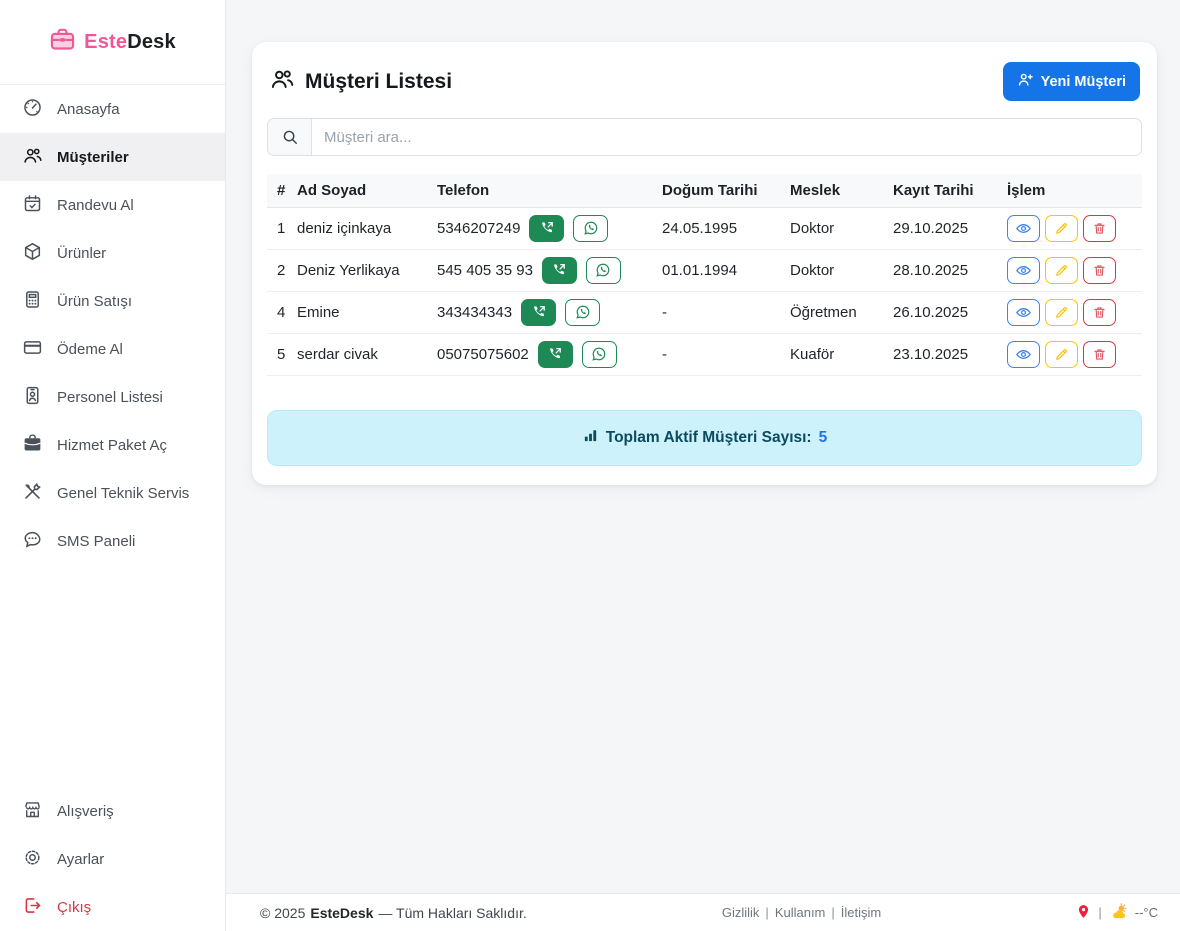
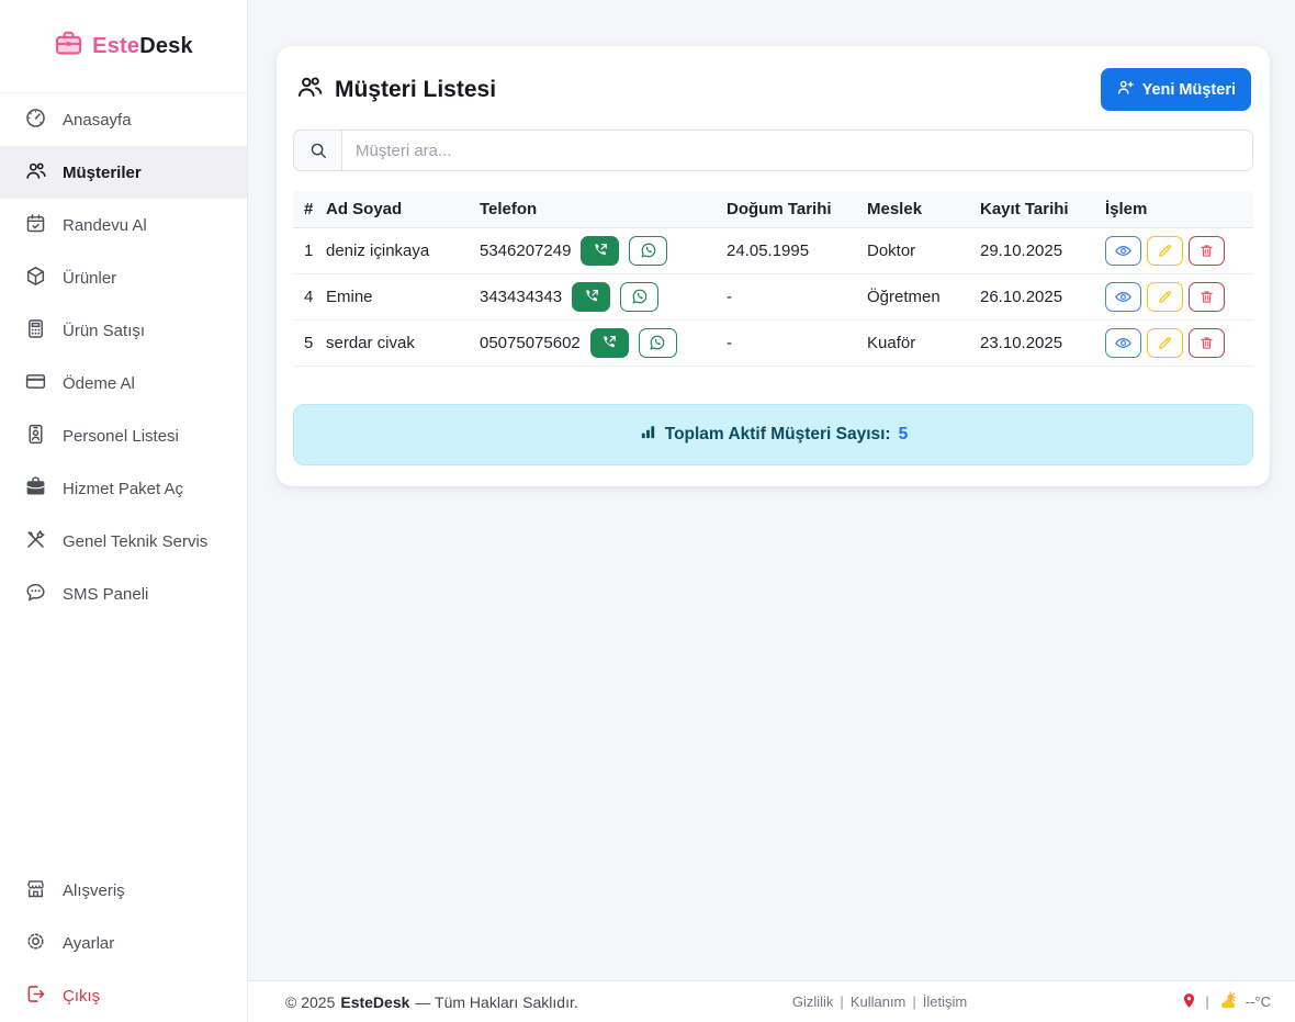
  EsteDesk
  Anasayfa
  Müşteriler
  Randevu Al
  Ürünler
  Ürün Satışı
  Ödeme Al
  Personel Listesi
  Hizmet Paket Aç
  Genel Teknik Servis
  SMS Paneli
  Alışveriş
  Ayarlar
  Çıkış
  Müşteri Listesi
  Yeni Müşteri
  Müşteri ara...
  #	Ad Soyad	Telefon	Doğum Tarihi	Meslek	Kayıt Tarihi	İşlem
  1	deniz içinkaya	5346207249	24.05.1995	Doktor	29.10.2025
- 2	Deniz Yerlikaya	545 405 35 93	01.01.1994	Doktor	28.10.2025
  4	Emine	343434343	-	Öğretmen	26.10.2025
  5	serdar civak	05075075602	-	Kuaför	23.10.2025
  Toplam Aktif Müşteri Sayısı:
  5
  © 2025
  EsteDesk
  — Tüm Hakları Saklıdır.
  Gizlilik
  |
  Kullanım
  |
  İletişim
  |
  --°C
